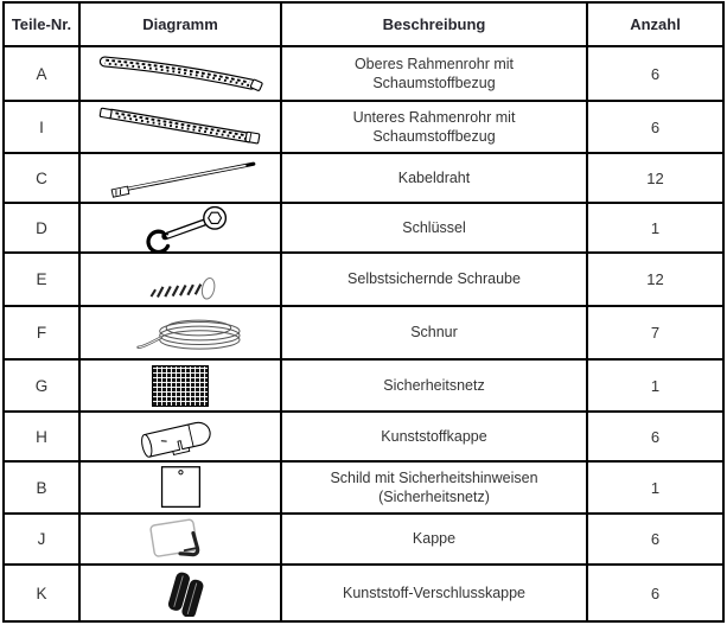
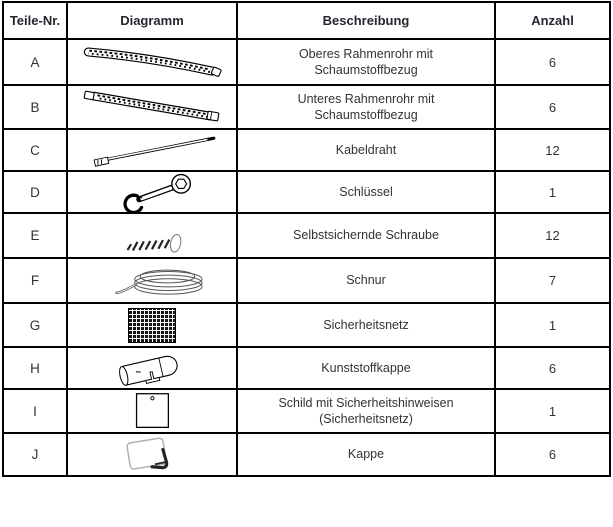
  Teile-Nr.	Diagramm	Beschreibung	Anzahl
  A		Oberes Rahmenrohr mit Schaumstoffbezug	6
- I		Unteres Rahmenrohr mit Schaumstoffbezug	6
+ B		Unteres Rahmenrohr mit Schaumstoffbezug	6
  C		Kabeldraht	12
  D		Schlüssel	1
  E		Selbstsichernde Schraube	12
  F		Schnur	7
  G		Sicherheitsnetz	1
  H		Kunststoffkappe	6
- B		Schild mit Sicherheitshinweisen (Sicherheitsnetz)	1
+ I		Schild mit Sicherheitshinweisen (Sicherheitsnetz)	1
  J		Kappe	6
- K		Kunststoff-Verschlusskappe	6
